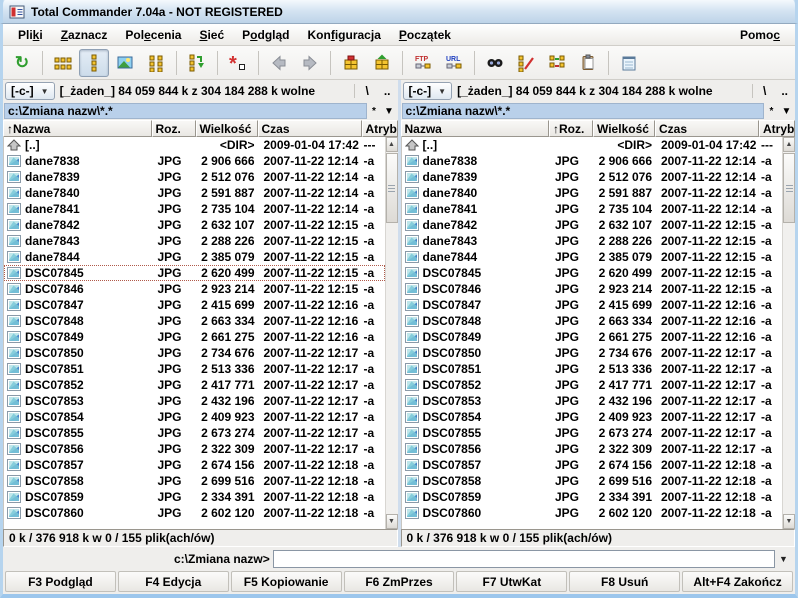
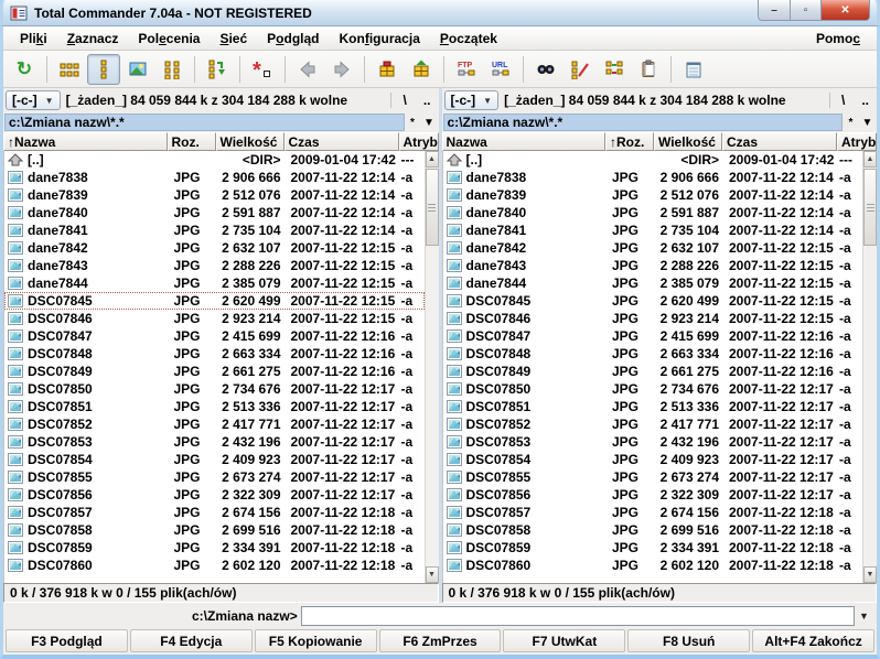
  Total Commander 7.04a - NOT REGISTERED
+ –
+ ▫
+ ✕
  Pliki
  Zaznacz
  Polecenia
  Sieć
  Podgląd
  Konfiguracja
  Początek
  Pomoc
  ↻
  *
  [-c-]
  ▼
  [_żaden_] 84 059 844 k z 304 184 288 k wolne
  \
  ..
  c:\Zmiana nazw\*.*
  *
  ▼
  ↑Nazwa
  Roz.
  Wielkość
  Czas
  Atryb
  [..]
  <DIR>
  2009-01-04 17:42
  ---
  dane7838
  JPG
  2 906 666
  2007-11-22 12:14
  -a
  dane7839
  JPG
  2 512 076
  2007-11-22 12:14
  -a
  dane7840
  JPG
  2 591 887
  2007-11-22 12:14
  -a
  dane7841
  JPG
  2 735 104
  2007-11-22 12:14
  -a
  dane7842
  JPG
  2 632 107
  2007-11-22 12:15
  -a
  dane7843
  JPG
  2 288 226
  2007-11-22 12:15
  -a
  dane7844
  JPG
  2 385 079
  2007-11-22 12:15
  -a
  DSC07845
  JPG
  2 620 499
  2007-11-22 12:15
  -a
  DSC07846
  JPG
  2 923 214
  2007-11-22 12:15
  -a
  DSC07847
  JPG
  2 415 699
  2007-11-22 12:16
  -a
  DSC07848
  JPG
  2 663 334
  2007-11-22 12:16
  -a
  DSC07849
  JPG
  2 661 275
  2007-11-22 12:16
  -a
  DSC07850
  JPG
  2 734 676
  2007-11-22 12:17
  -a
  DSC07851
  JPG
  2 513 336
  2007-11-22 12:17
  -a
  DSC07852
  JPG
  2 417 771
  2007-11-22 12:17
  -a
  DSC07853
  JPG
  2 432 196
  2007-11-22 12:17
  -a
  DSC07854
  JPG
  2 409 923
  2007-11-22 12:17
  -a
  DSC07855
  JPG
  2 673 274
  2007-11-22 12:17
  -a
  DSC07856
  JPG
  2 322 309
  2007-11-22 12:17
  -a
  DSC07857
  JPG
  2 674 156
  2007-11-22 12:18
  -a
  DSC07858
  JPG
  2 699 516
  2007-11-22 12:18
  -a
  DSC07859
  JPG
  2 334 391
  2007-11-22 12:18
  -a
  DSC07860
  JPG
  2 602 120
  2007-11-22 12:18
  -a
  0 k / 376 918 k w 0 / 155 plik(ach/ów)
  [-c-]
  ▼
  [_żaden_] 84 059 844 k z 304 184 288 k wolne
  \
  ..
  c:\Zmiana nazw\*.*
  *
  ▼
  Nazwa
  ↑Roz.
  Wielkość
  Czas
  Atryb
  [..]
  <DIR>
  2009-01-04 17:42
  ---
  dane7838
  JPG
  2 906 666
  2007-11-22 12:14
  -a
  dane7839
  JPG
  2 512 076
  2007-11-22 12:14
  -a
  dane7840
  JPG
  2 591 887
  2007-11-22 12:14
  -a
  dane7841
  JPG
  2 735 104
  2007-11-22 12:14
  -a
  dane7842
  JPG
  2 632 107
  2007-11-22 12:15
  -a
  dane7843
  JPG
  2 288 226
  2007-11-22 12:15
  -a
  dane7844
  JPG
  2 385 079
  2007-11-22 12:15
  -a
  DSC07845
  JPG
  2 620 499
  2007-11-22 12:15
  -a
  DSC07846
  JPG
  2 923 214
  2007-11-22 12:15
  -a
  DSC07847
  JPG
  2 415 699
  2007-11-22 12:16
  -a
  DSC07848
  JPG
  2 663 334
  2007-11-22 12:16
  -a
  DSC07849
  JPG
  2 661 275
  2007-11-22 12:16
  -a
  DSC07850
  JPG
  2 734 676
  2007-11-22 12:17
  -a
  DSC07851
  JPG
  2 513 336
  2007-11-22 12:17
  -a
  DSC07852
  JPG
  2 417 771
  2007-11-22 12:17
  -a
  DSC07853
  JPG
  2 432 196
  2007-11-22 12:17
  -a
  DSC07854
  JPG
  2 409 923
  2007-11-22 12:17
  -a
  DSC07855
  JPG
  2 673 274
  2007-11-22 12:17
  -a
  DSC07856
  JPG
  2 322 309
  2007-11-22 12:17
  -a
  DSC07857
  JPG
  2 674 156
  2007-11-22 12:18
  -a
  DSC07858
  JPG
  2 699 516
  2007-11-22 12:18
  -a
  DSC07859
  JPG
  2 334 391
  2007-11-22 12:18
  -a
  DSC07860
  JPG
  2 602 120
  2007-11-22 12:18
  -a
  0 k / 376 918 k w 0 / 155 plik(ach/ów)
  c:\Zmiana nazw>
  ▼
  F3 Podgląd
  F4 Edycja
  F5 Kopiowanie
  F6 ZmPrzes
  F7 UtwKat
  F8 Usuń
  Alt+F4 Zakończ
